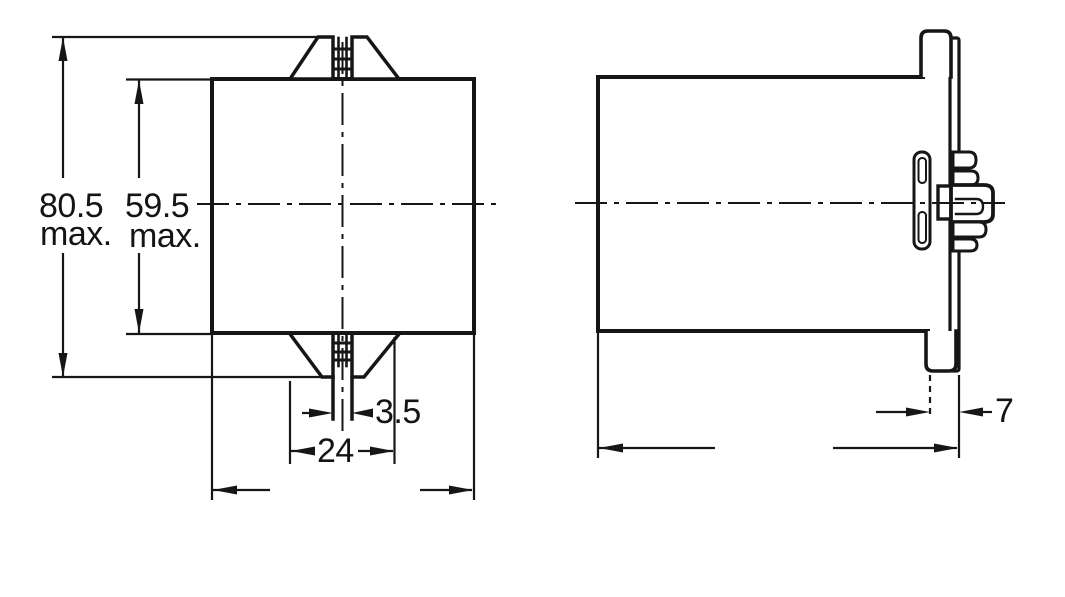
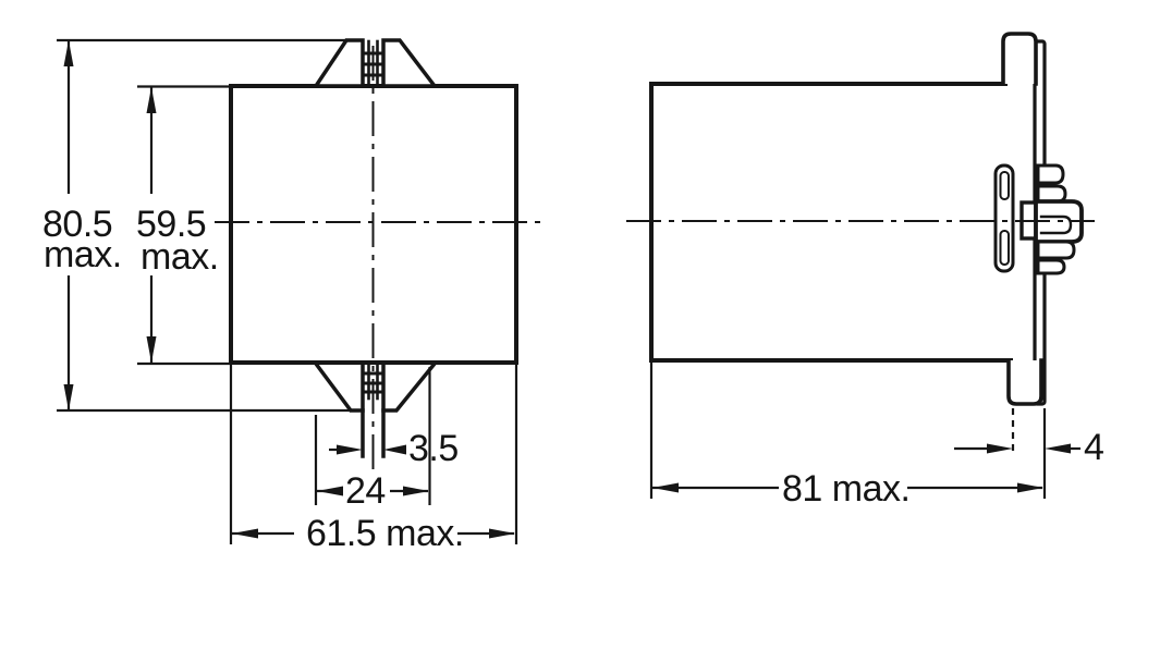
  80.5
  max.
  59.5
  max.
  3.5
  24
+ 61.5 max.
+ 81 max.
- 7
+ 4
